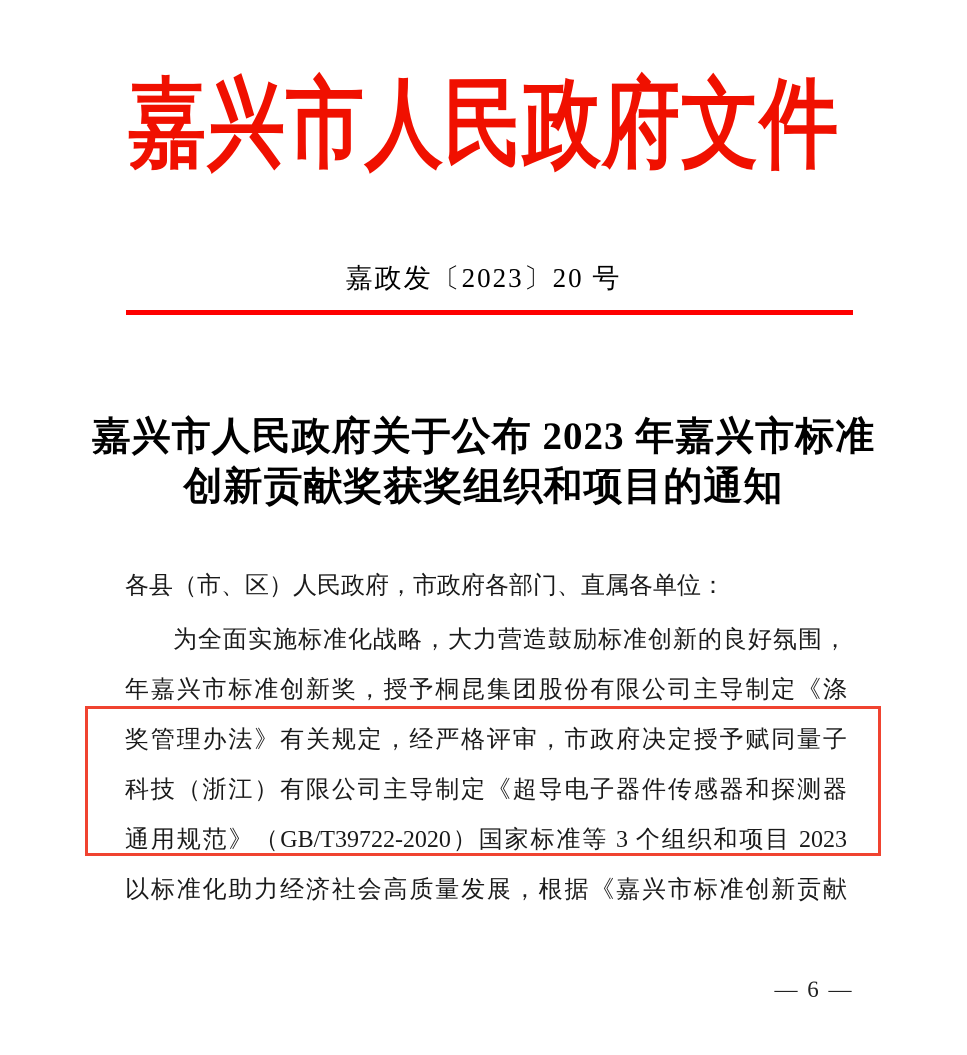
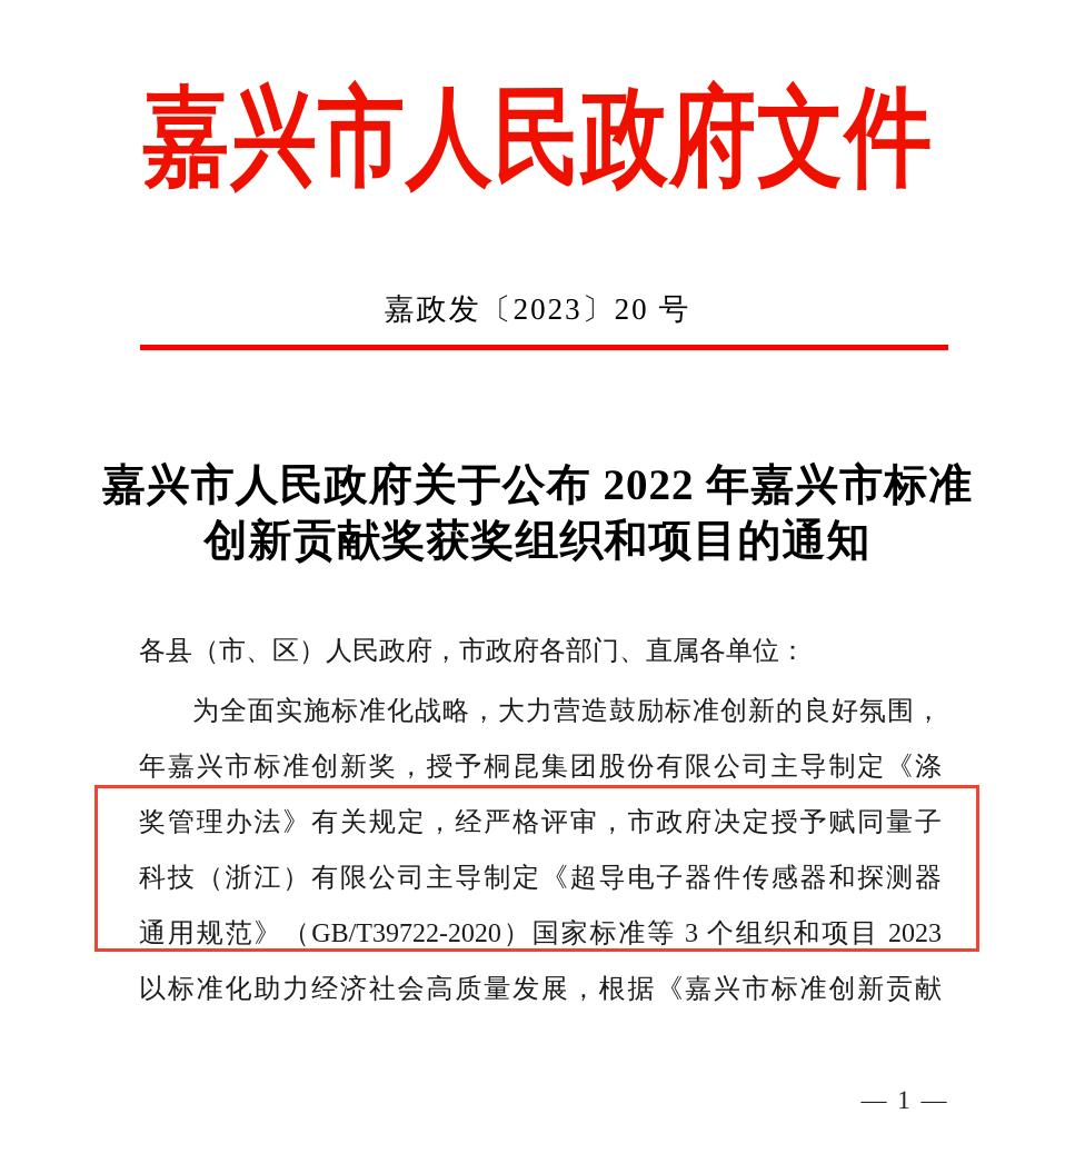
  嘉兴市人民政府文件
  嘉政发〔2023〕20 号
- 嘉兴市人民政府关于公布 2023 年嘉兴市标准
+ 嘉兴市人民政府关于公布 2022 年嘉兴市标准
  创新贡献奖获奖组织和项目的通知
  各县（市、区）人民政府，市政府各部门、直属各单位：
  为全面实施标准化战略，大力营造鼓励标准创新的良好氛围，
  年嘉兴市标准创新奖，授予桐昆集团股份有限公司主导制定《涤
  奖管理办法》有关规定，经严格评审，市政府决定授予赋同量子
  科技（浙江）有限公司主导制定《超导电子器件传感器和探测器
  通用规范》（GB/T39722-2020）国家标准等 3 个组织和项目 2023
  以标准化助力经济社会高质量发展，根据《嘉兴市标准创新贡献
- — 6 —
+ — 1 —
